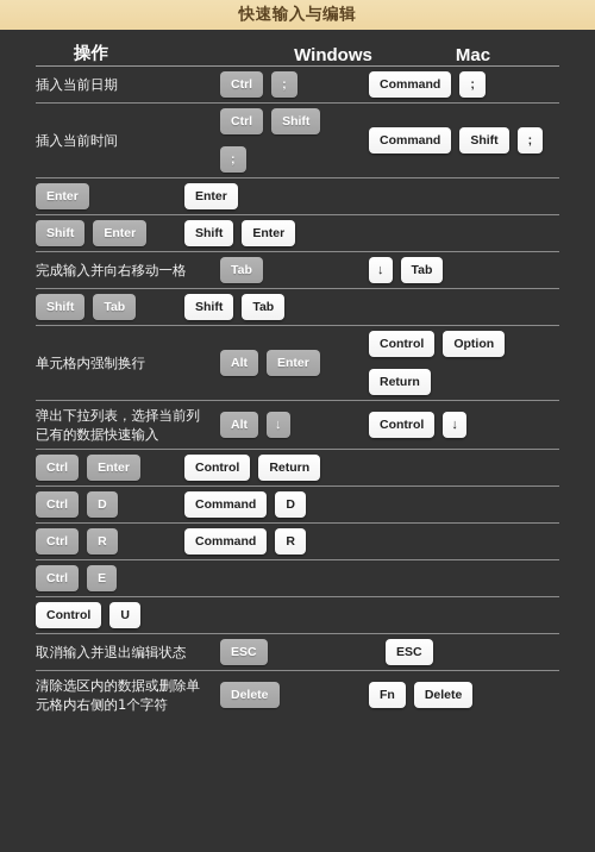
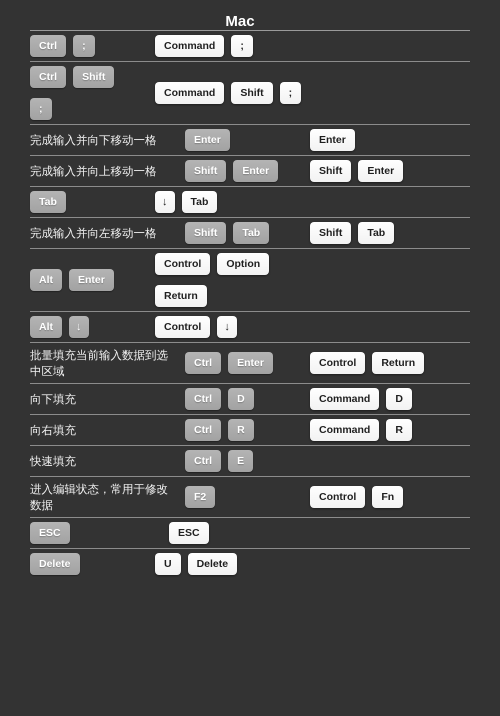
- 快速输入与编辑
- 操作
- Windows
  Mac
- 插入当前日期
  Ctrl
  ;
  Command
  ;
- 插入当前时间
  Ctrl
  Shift
  ;
  Command
  Shift
  ;
+ 完成输入并向下移动一格
  Enter
  Enter
+ 完成输入并向上移动一格
  Shift
  Enter
  Shift
  Enter
- 完成输入并向右移动一格
  Tab
  ↓
  Tab
+ 完成输入并向左移动一格
  Shift
  Tab
  Shift
  Tab
- 单元格内强制换行
  Alt
  Enter
  Control
  Option
  Return
- 弹出下拉列表，选择当前列已有的数据快速输入
  Alt
  ↓
  Control
  ↓
+ 批量填充当前输入数据到选中区域
  Ctrl
  Enter
  Control
  Return
+ 向下填充
  Ctrl
  D
  Command
  D
+ 向右填充
  Ctrl
  R
  Command
  R
+ 快速填充
  Ctrl
  E
+ 进入编辑状态，常用于修改数据
+ F2
  Control
- U
+ Fn
- 取消输入并退出编辑状态
  ESC
  ESC
- 清除选区内的数据或删除单元格内右侧的1个字符
  Delete
- Fn
+ U
  Delete
